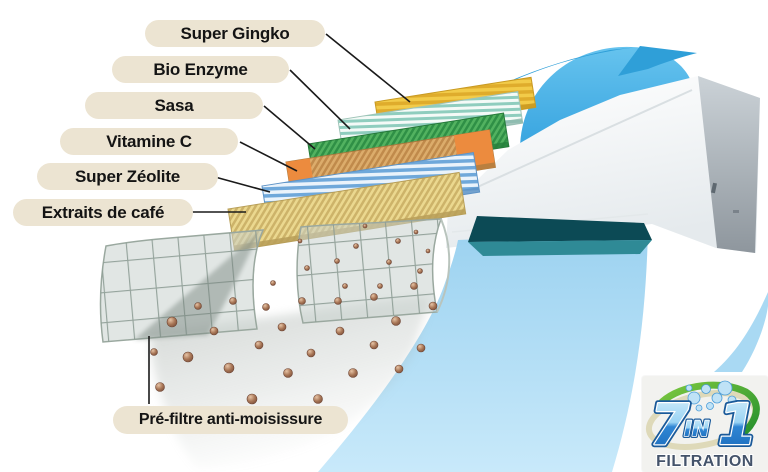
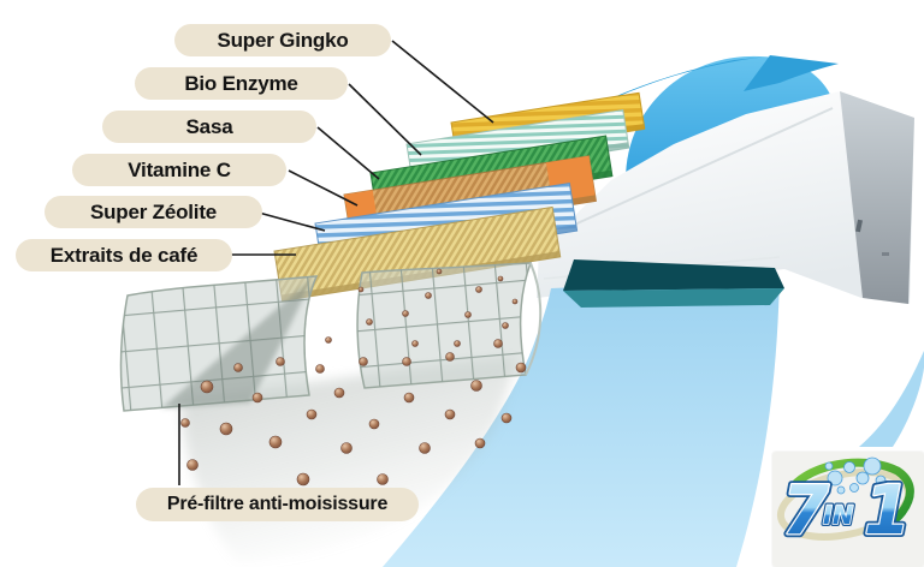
  Super Gingko
  Bio Enzyme
  Sasa
  Vitamine C
  Super Zéolite
  Extraits de café
  Pré-filtre anti-moisissure
  7
  1
  IN
- FILTRATION
